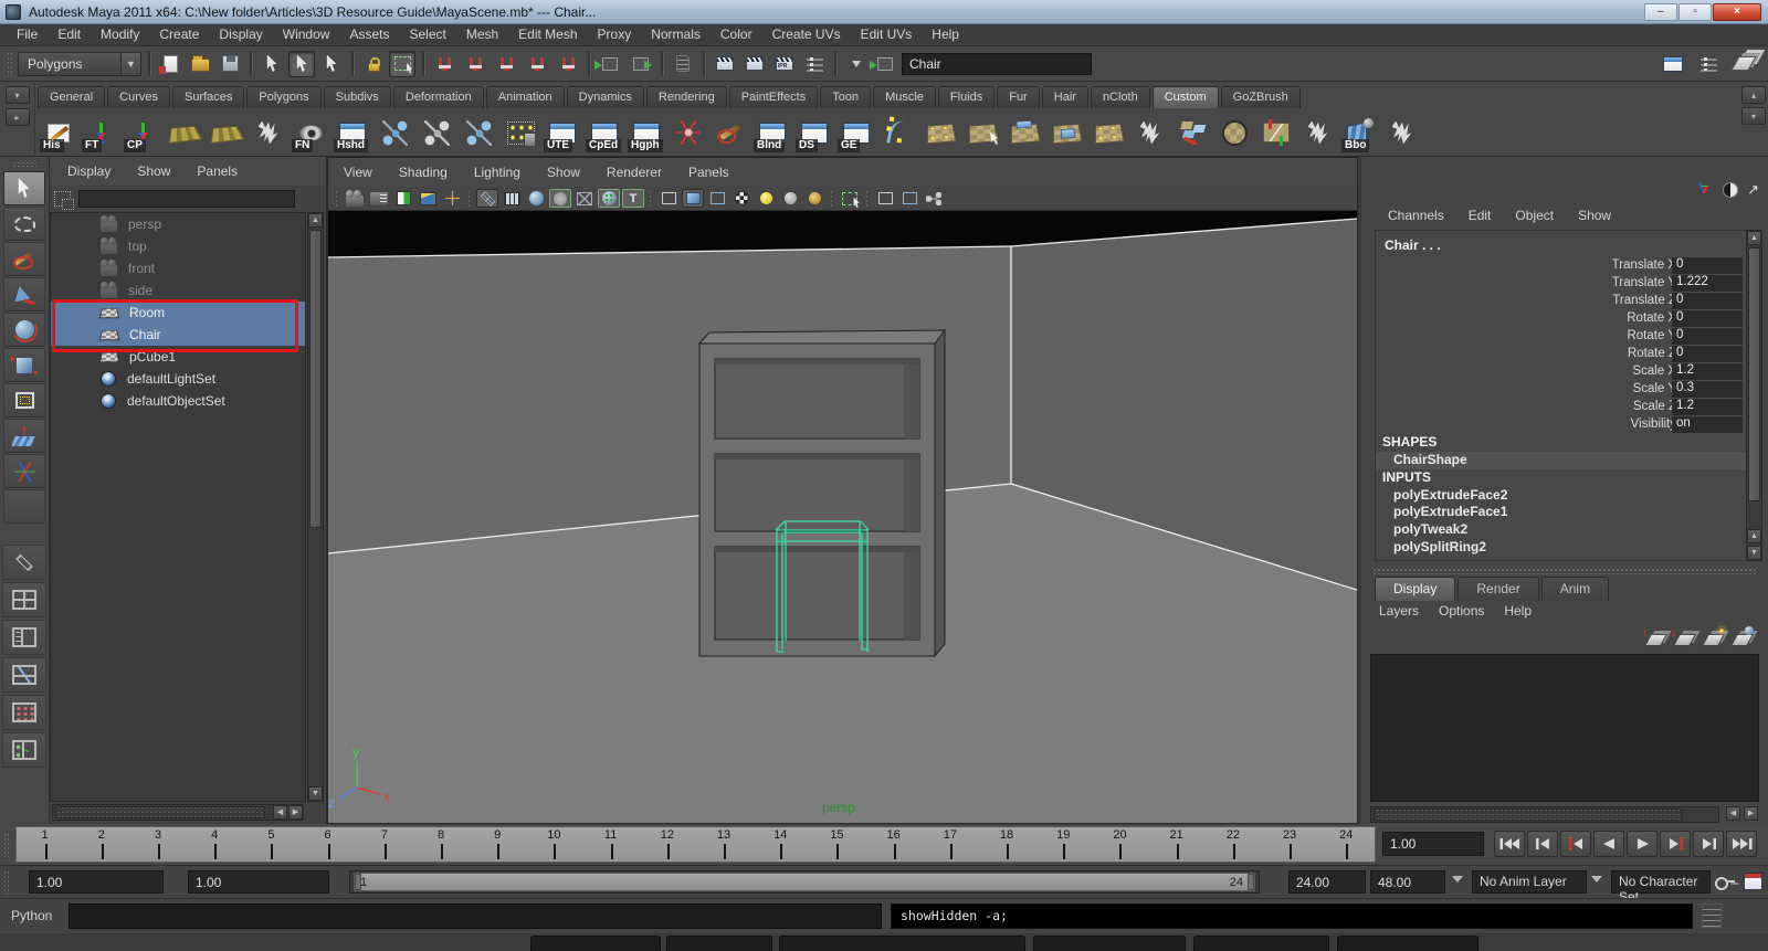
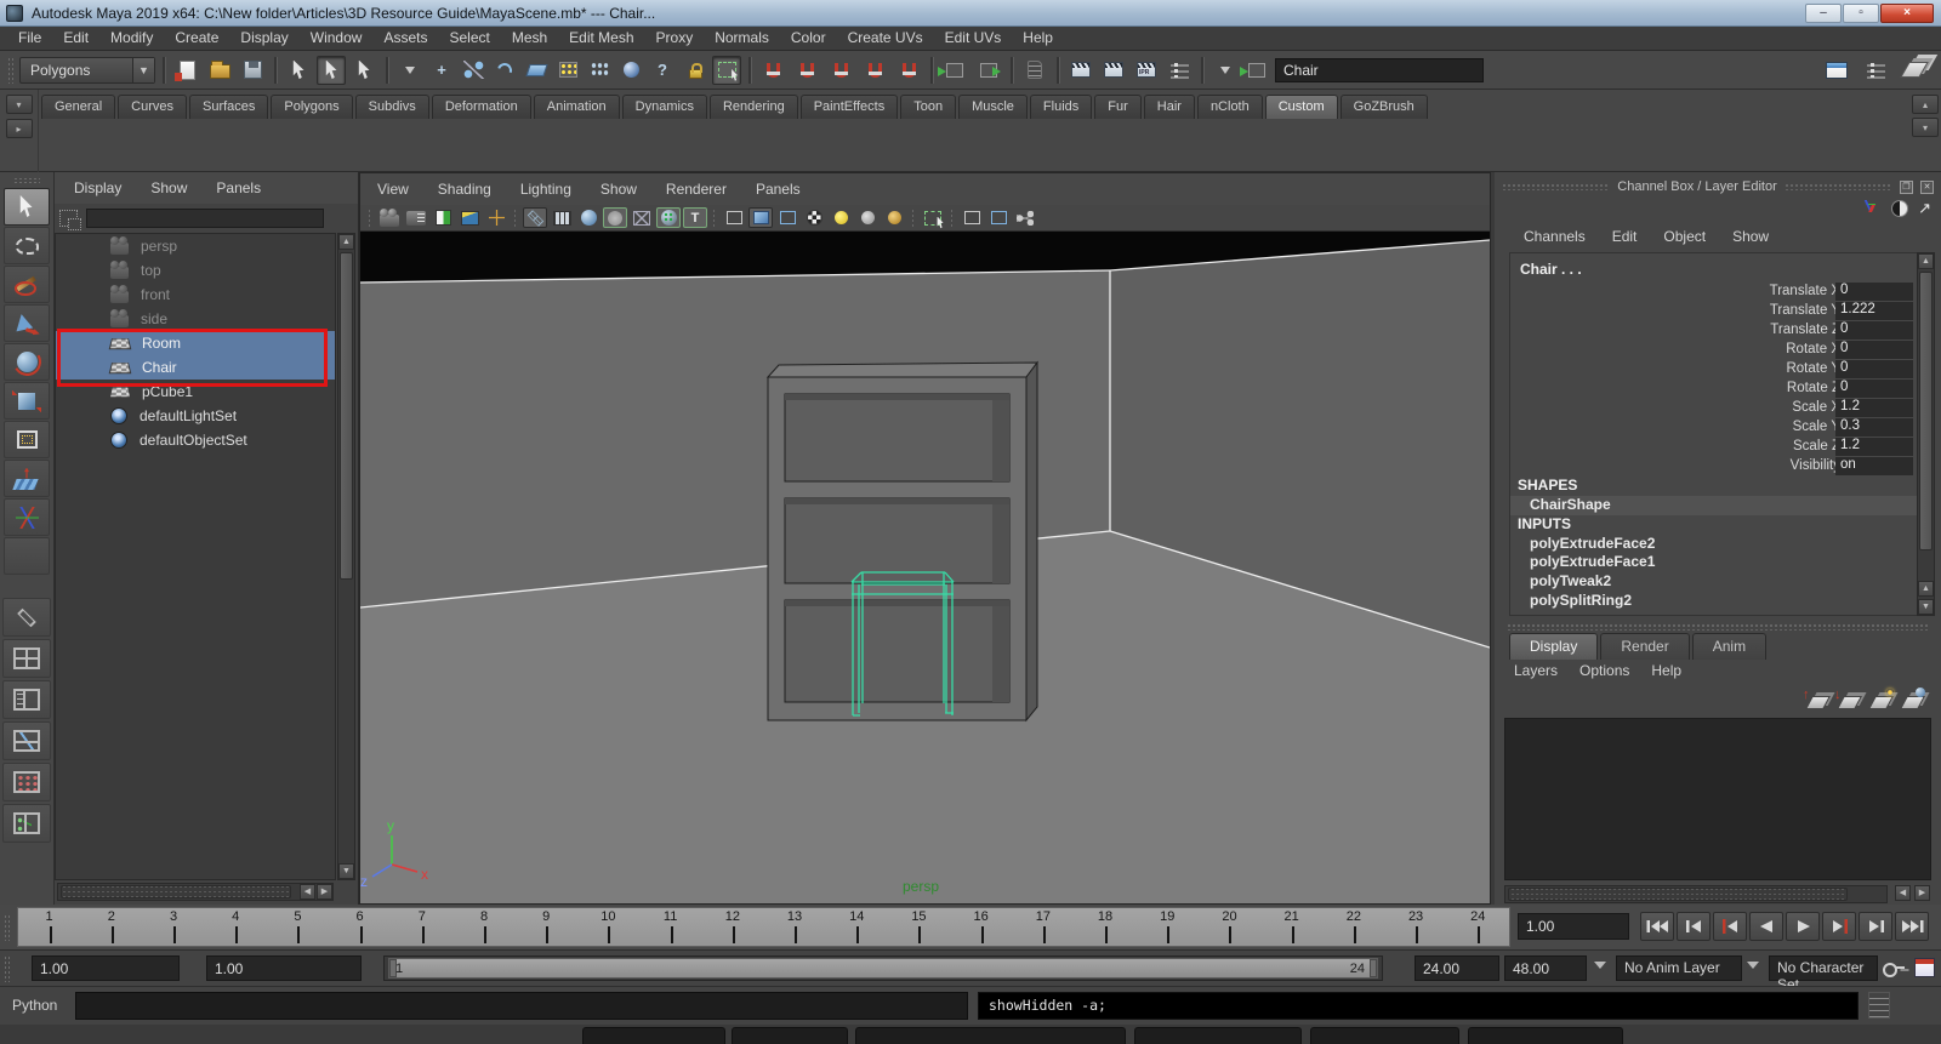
- Autodesk Maya 2011 x64: C:\New folder\Articles\3D Resource Guide\MayaScene.mb* --- Chair...
+ Autodesk Maya 2019 x64: C:\New folder\Articles\3D Resource Guide\MayaScene.mb* --- Chair...
  –
  ▫
  ×
  File
  Edit
  Modify
  Create
  Display
  Window
  Assets
  Select
  Mesh
  Edit Mesh
  Proxy
  Normals
  Color
  Create UVs
  Edit UVs
  Help
  Polygons
  ▼
+ +
+ ?
  Chair
  ▾
  ▸
  General
  Curves
  Surfaces
  Polygons
  Subdivs
  Deformation
  Animation
  Dynamics
  Rendering
  PaintEffects
  Toon
  Muscle
  Fluids
  Fur
  Hair
  nCloth
  Custom
  GoZBrush
- His
- FT
- CP
- FN
- Hshd
- UTE
- CpEd
- Hgph
- Blnd
- DS
- GE
- Bbo
  ▴
  ▾
  Display
  Show
  Panels
  persp
  top
  front
  side
  Room
  Chair
  pCube1
  defaultLightSet
  defaultObjectSet
  View
  Shading
  Lighting
  Show
  Renderer
  Panels
  T
  y
  x
  z
  persp
+ Channel Box / Layer Editor
  ↗
  Channels
  Edit
  Object
  Show
  Chair . . .
  Translate
  0
  Translate
  1.222
  Translate
  0
  Rotate
  0
  Rotate
  0
  Rotate
  0
  Scale
  1.2
  Scale
  0.3
  Scale
  1.2
  Visibilit
  on
  SHAPES
  ChairShape
  INPUTS
  polyExtrudeFace2
  polyExtrudeFace1
  polyTweak2
  polySplitRing2
  Display
  Render
  Anim
  Layers
  Options
  Help
  1
  2
  3
  4
  5
  6
  7
  8
  9
  10
  11
  12
  13
  14
  15
  16
  17
  18
  19
  20
  21
  22
  23
  24
  1.00
  1.00
  1.00
  1
  24
  24.00
  48.00
  No Anim Layer
  No Character Set
  Python
  showHidden -a;
